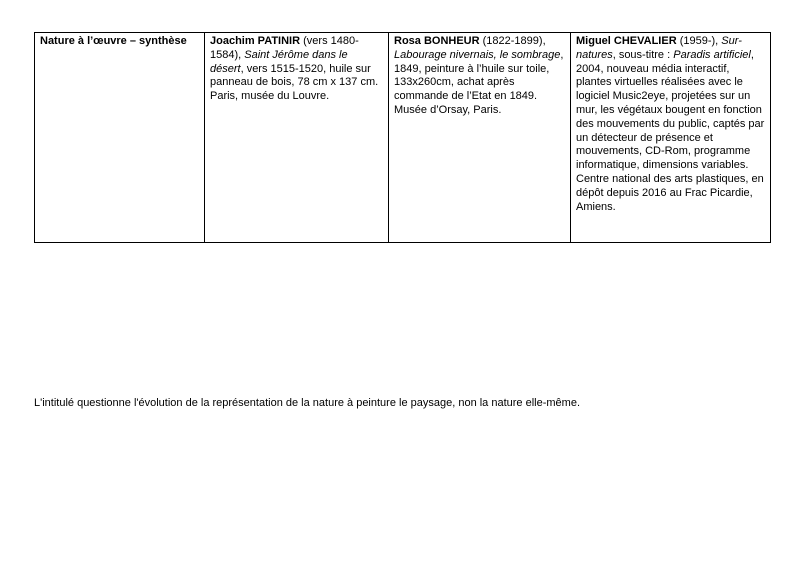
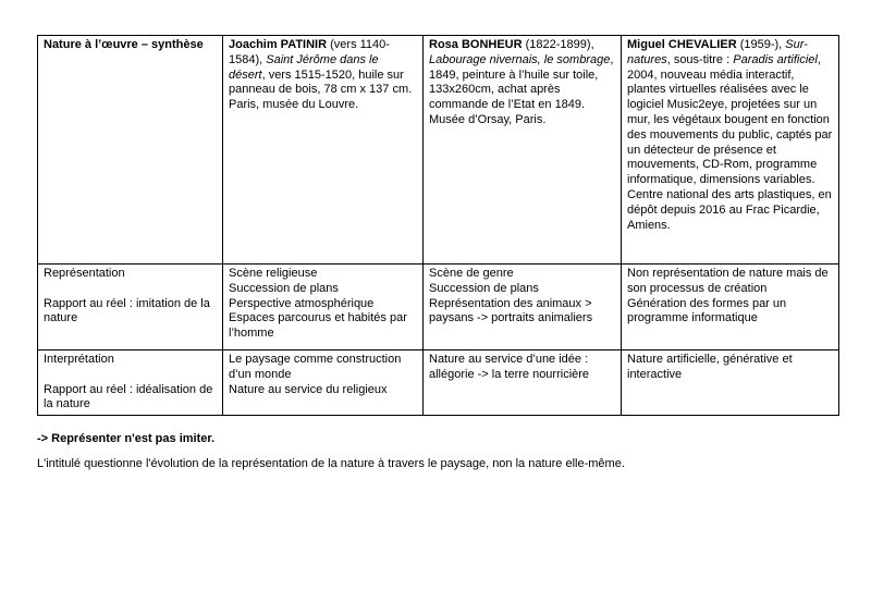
- Nature à l’œuvre – synthèse	Joachim PATINIR (vers 1480-1584), Saint Jérôme dans le désert, vers 1515-1520, huile sur panneau de bois, 78 cm x 137 cm. Paris, musée du Louvre.	Rosa BONHEUR (1822-1899), Labourage nivernais, le sombrage, 1849, peinture à l’huile sur toile, 133x260cm, achat après commande de l’Etat en 1849. Musée d’Orsay, Paris.	Miguel CHEVALIER (1959-), Sur-natures, sous-titre : Paradis artificiel, 2004, nouveau média interactif, plantes virtuelles réalisées avec le logiciel Music2eye, projetées sur un mur, les végétaux bougent en fonction des mouvements du public, captés par un détecteur de présence et mouvements, CD-Rom, programme informatique, dimensions variables. Centre national des arts plastiques, en dépôt depuis 2016 au Frac Picardie, Amiens.
+ Nature à l’œuvre – synthèse	Joachim PATINIR (vers 1140-1584), Saint Jérôme dans le désert, vers 1515-1520, huile sur panneau de bois, 78 cm x 137 cm. Paris, musée du Louvre.	Rosa BONHEUR (1822-1899), Labourage nivernais, le sombrage, 1849, peinture à l’huile sur toile, 133x260cm, achat après commande de l’Etat en 1849. Musée d’Orsay, Paris.	Miguel CHEVALIER (1959-), Sur-natures, sous-titre : Paradis artificiel, 2004, nouveau média interactif, plantes virtuelles réalisées avec le logiciel Music2eye, projetées sur un mur, les végétaux bougent en fonction des mouvements du public, captés par un détecteur de présence et mouvements, CD-Rom, programme informatique, dimensions variables. Centre national des arts plastiques, en dépôt depuis 2016 au Frac Picardie, Amiens.
+ Représentation Rapport au réel : imitation de la nature	Scène religieuse Succession de plans Perspective atmosphérique Espaces parcourus et habités par l’homme	Scène de genre Succession de plans Représentation des animaux > paysans -> portraits animaliers	Non représentation de nature mais de son processus de création Génération des formes par un programme informatique
+ Interprétation Rapport au réel : idéalisation de la nature	Le paysage comme construction d’un monde Nature au service du religieux	Nature au service d’une idée : allégorie -> la terre nourricière	Nature artificielle, générative et interactive
+ -> Représenter n'est pas imiter.
- L'intitulé questionne l'évolution de la représentation de la nature à peinture le paysage, non la nature elle-même.
+ L'intitulé questionne l'évolution de la représentation de la nature à travers le paysage, non la nature elle-même.
